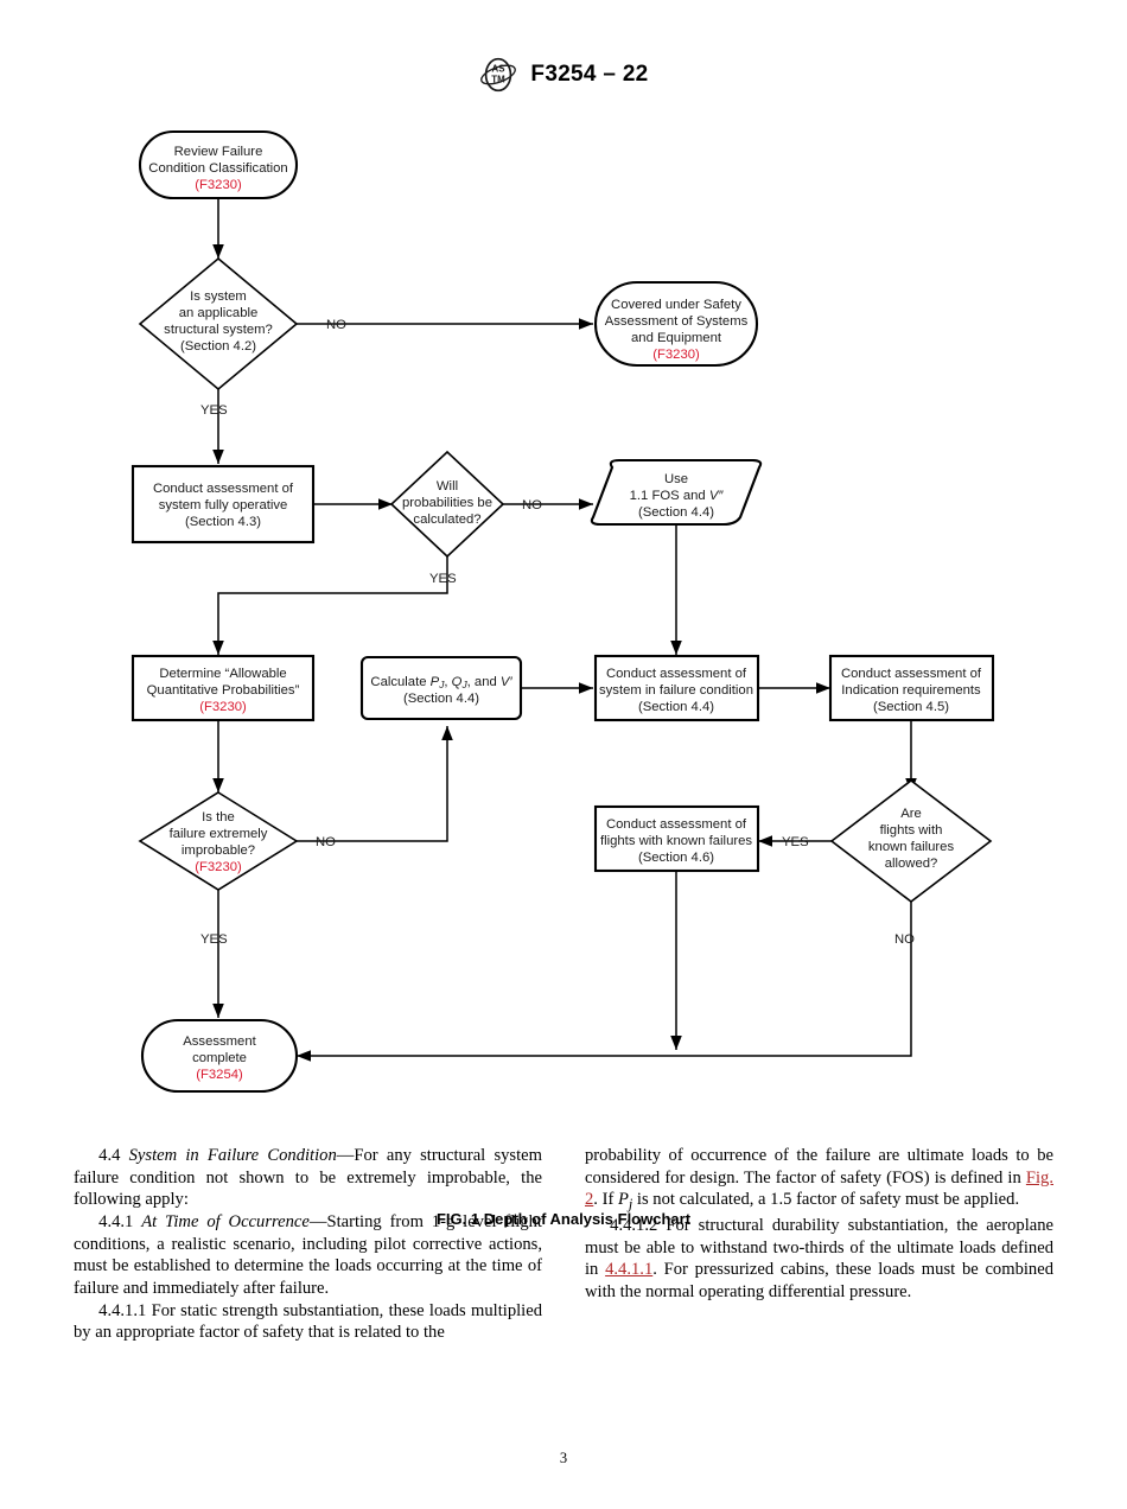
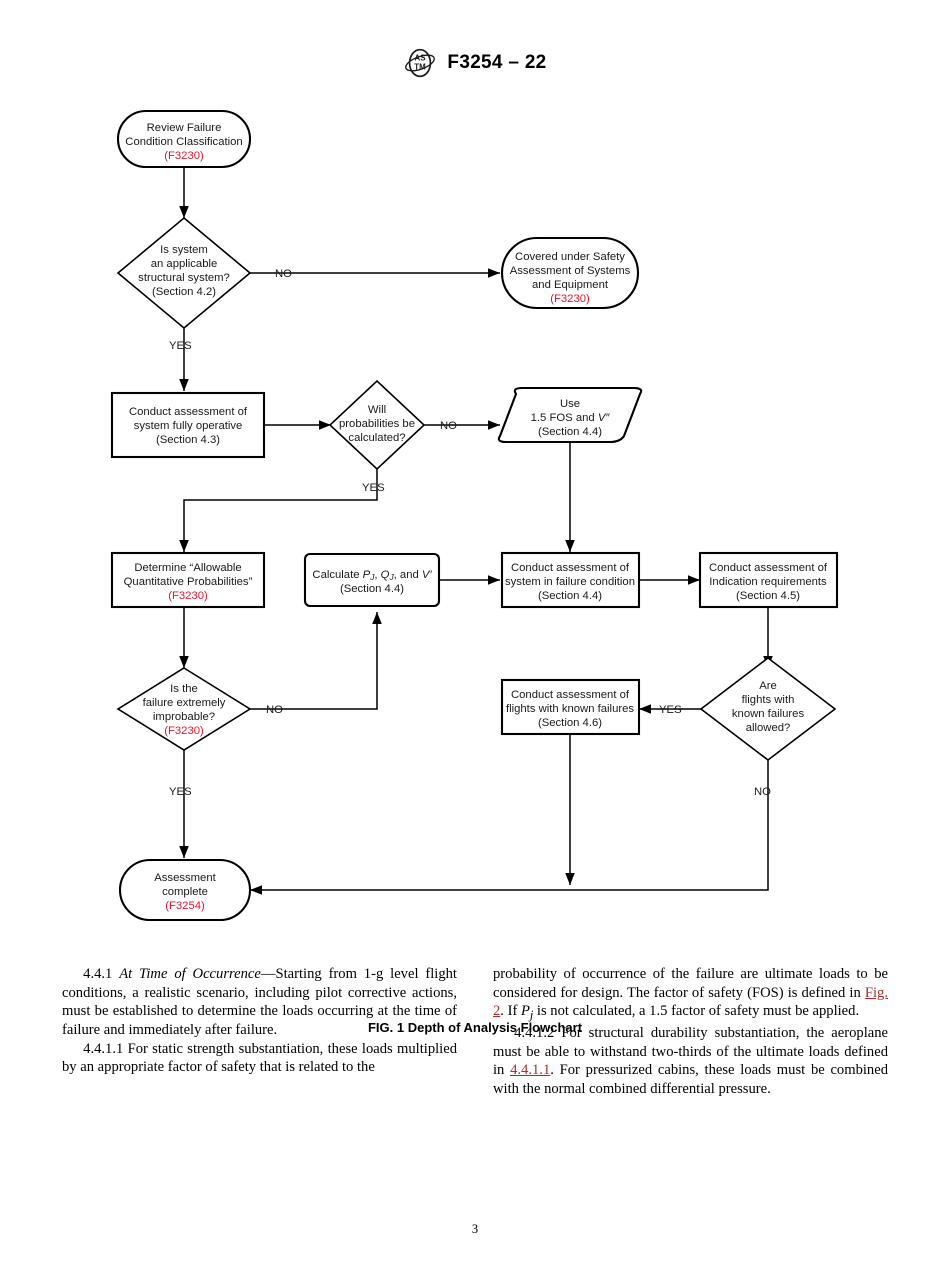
  AS
  TM
  F3254 – 22
  Review Failure
  Condition Classification
  (F3230)
  Is system
  an applicable
  structural system?
  (Section 4.2)
  NO
  Covered under Safety
  Assessment of Systems
  and Equipment
  (F3230)
  YES
  Conduct assessment of
  system fully operative
  (Section 4.3)
  Will
  probabilities be
  calculated?
  NO
  YES
  Use
- 1.1 FOS and V″
+ 1.5 FOS and V″
  (Section 4.4)
  Determine “Allowable
  Quantitative Probabilities”
  (F3230)
  Calculate PJ, QJ, and V′
  (Section 4.4)
  Conduct assessment of
  system in failure condition
  (Section 4.4)
  Conduct assessment of
  Indication requirements
  (Section 4.5)
  Is the
  failure extremely
  improbable?
  (F3230)
  NO
  YES
  Conduct assessment of
  flights with known failures
  (Section 4.6)
  Are
  flights with
  known failures
  allowed?
  YES
  NO
  Assessment
  complete
  (F3254)
  FIG. 1 Depth of Analysis Flowchart
- 4.4 System in Failure Condition—For any structural system failure condition not shown to be extremely improbable, the following apply:
  4.4.1 At Time of Occurrence—Starting from 1-g level flight conditions, a realistic scenario, including pilot corrective actions, must be established to determine the loads occurring at the time of failure and immediately after failure.
  4.4.1.1 For static strength substantiation, these loads multiplied by an appropriate factor of safety that is related to the
  probability of occurrence of the failure are ultimate loads to be considered for design. The factor of safety (FOS) is defined in Fig. 2. If Pj is not calculated, a 1.5 factor of safety must be applied.
- 4.4.1.2 For structural durability substantiation, the aeroplane must be able to withstand two-thirds of the ultimate loads defined in 4.4.1.1. For pressurized cabins, these loads must be combined with the normal operating differential pressure.
+ 4.4.1.2 For structural durability substantiation, the aeroplane must be able to withstand two-thirds of the ultimate loads defined in 4.4.1.1. For pressurized cabins, these loads must be combined with the normal combined differential pressure.
  3
